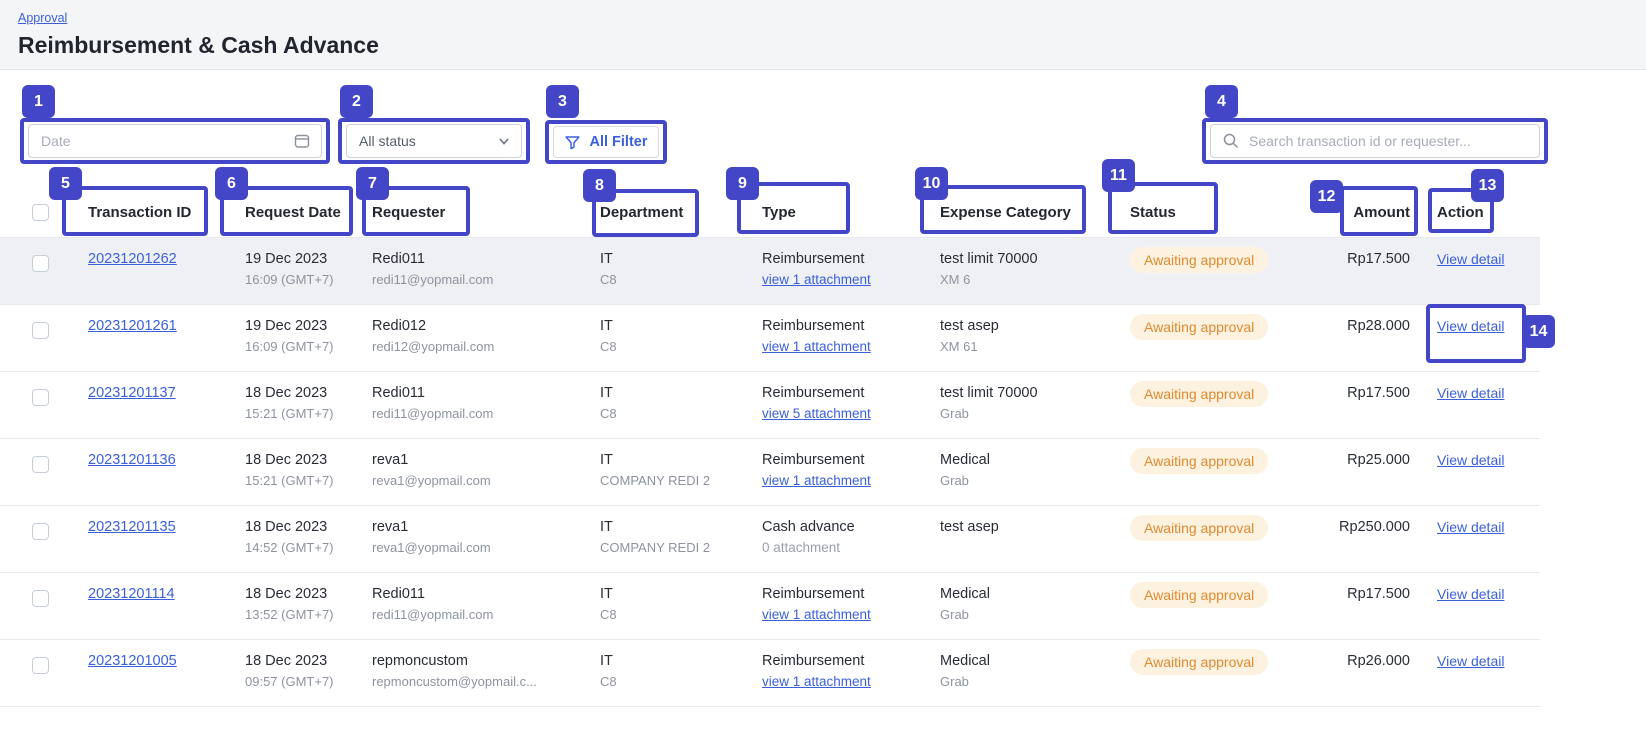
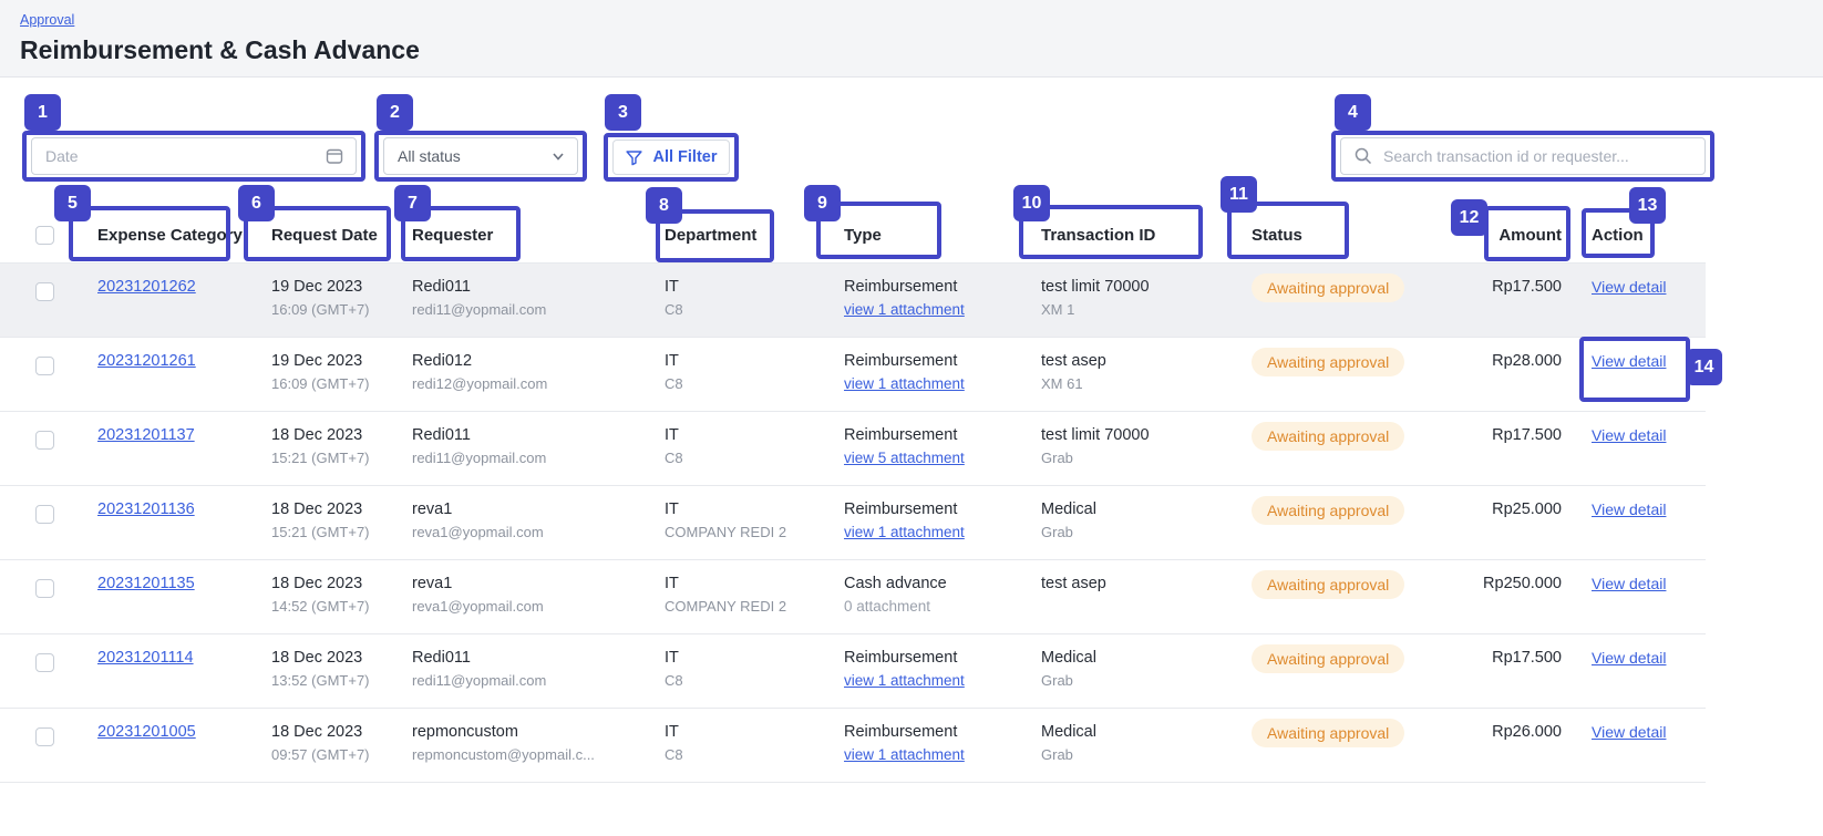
  Approval
  Reimbursement & Cash Advance
  Date
  All status
  All Filter
  Search transaction id or requester...
- Transaction ID
+ Expense Category
  Request Date
  Requester
  Department
  Type
- Expense Category
+ Transaction ID
  Status
  Amount
  Action
  20231201262
  19 Dec 2023
  16:09 (GMT+7)
  Redi011
  redi11@yopmail.com
  IT
  C8
  Reimbursement
  view 1 attachment
  test limit 70000
- XM 6
+ XM 1
  Awaiting approval
  Rp17.500
  View detail
  20231201261
  19 Dec 2023
  16:09 (GMT+7)
  Redi012
  redi12@yopmail.com
  IT
  C8
  Reimbursement
  view 1 attachment
  test asep
  XM 61
  Awaiting approval
  Rp28.000
  View detail
  20231201137
  18 Dec 2023
  15:21 (GMT+7)
  Redi011
  redi11@yopmail.com
  IT
  C8
  Reimbursement
  view 5 attachment
  test limit 70000
  Grab
  Awaiting approval
  Rp17.500
  View detail
  20231201136
  18 Dec 2023
  15:21 (GMT+7)
  reva1
  reva1@yopmail.com
  IT
  COMPANY REDI 2
  Reimbursement
  view 1 attachment
  Medical
  Grab
  Awaiting approval
  Rp25.000
  View detail
  20231201135
  18 Dec 2023
  14:52 (GMT+7)
  reva1
  reva1@yopmail.com
  IT
  COMPANY REDI 2
  Cash advance
  0 attachment
  test asep
  Awaiting approval
  Rp250.000
  View detail
  20231201114
  18 Dec 2023
  13:52 (GMT+7)
  Redi011
  redi11@yopmail.com
  IT
  C8
  Reimbursement
  view 1 attachment
  Medical
  Grab
  Awaiting approval
  Rp17.500
  View detail
  20231201005
  18 Dec 2023
  09:57 (GMT+7)
  repmoncustom
  repmoncustom@yopmail.c...
  IT
  C8
  Reimbursement
  view 1 attachment
  Medical
  Grab
  Awaiting approval
  Rp26.000
  View detail
  1
  2
  3
  4
  5
  6
  7
  8
  9
  10
  11
  12
  13
  14
